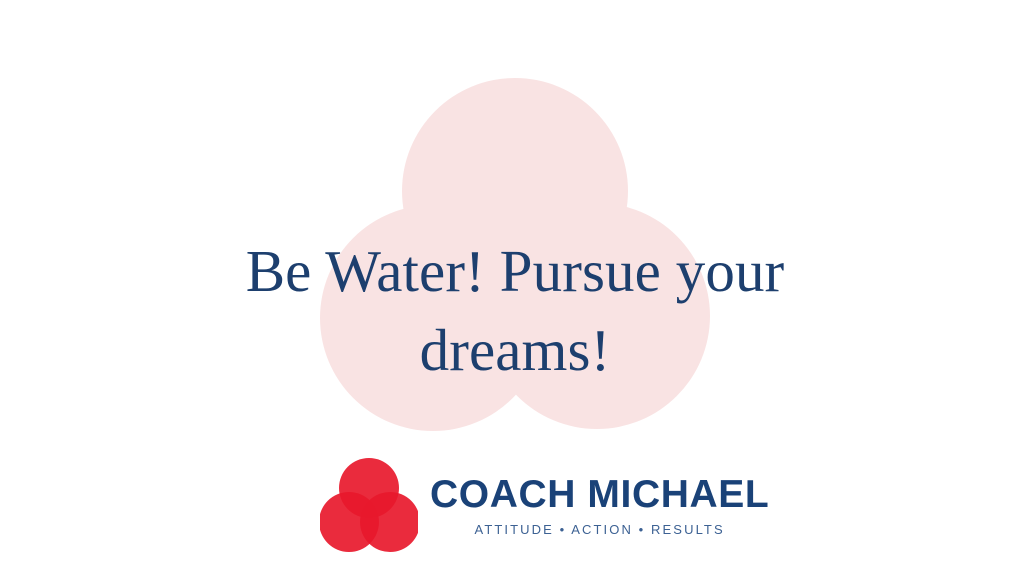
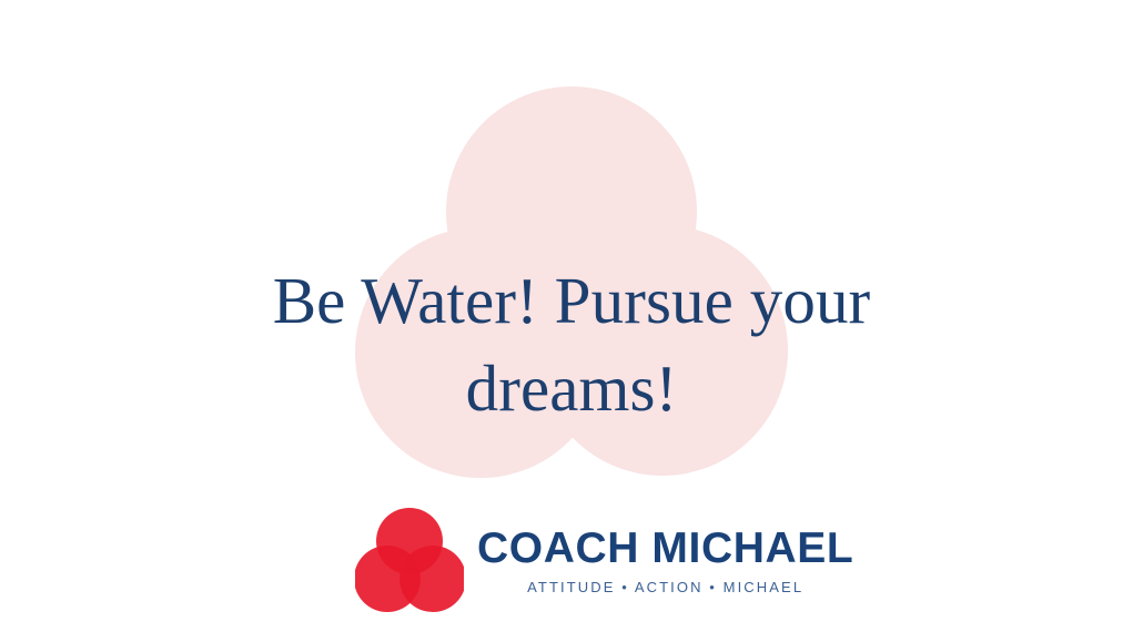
  Be Water! Pursue your
  dreams!
  COACH MICHAEL
- ATTITUDE • ACTION • RESULTS
+ ATTITUDE • ACTION • MICHAEL
